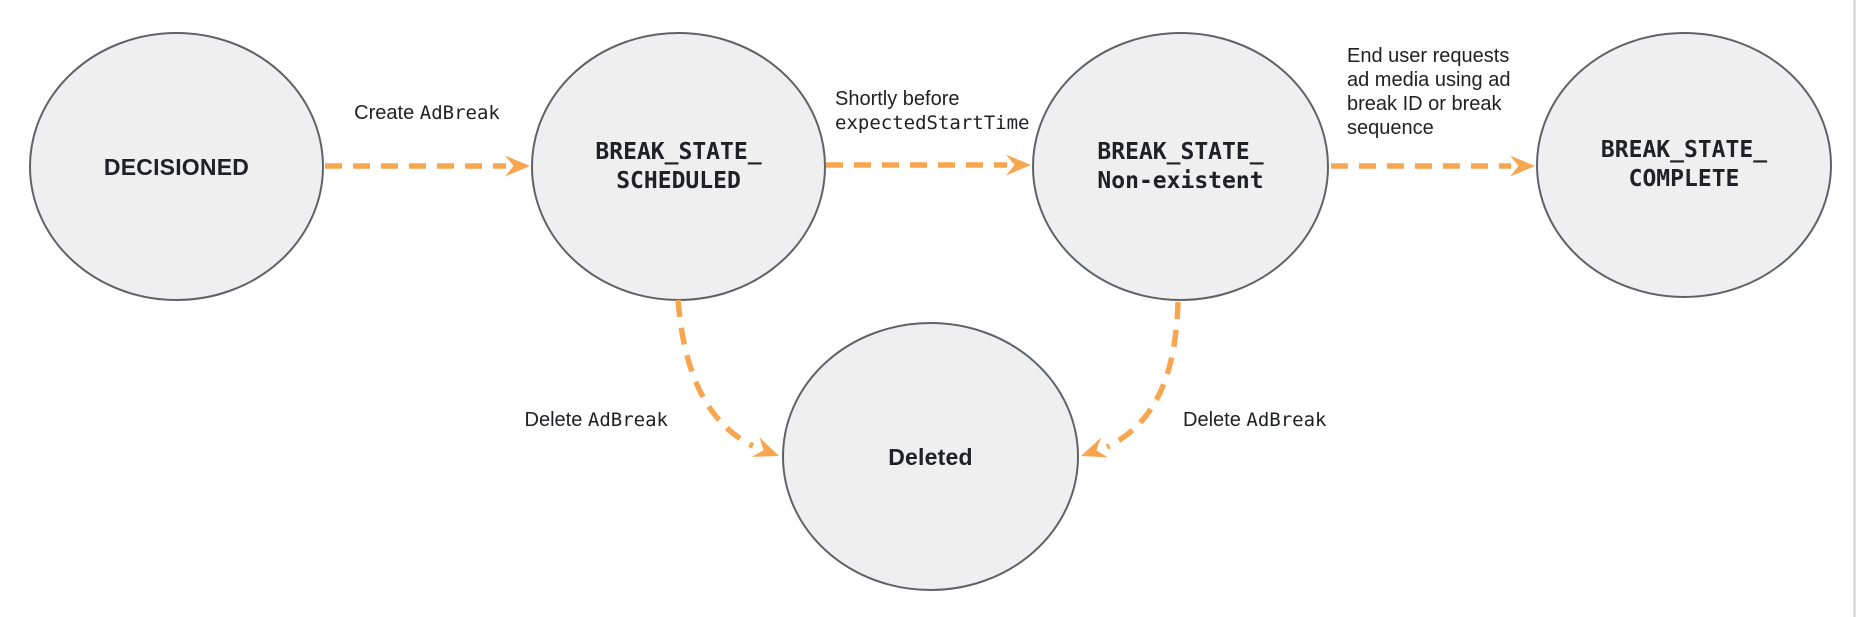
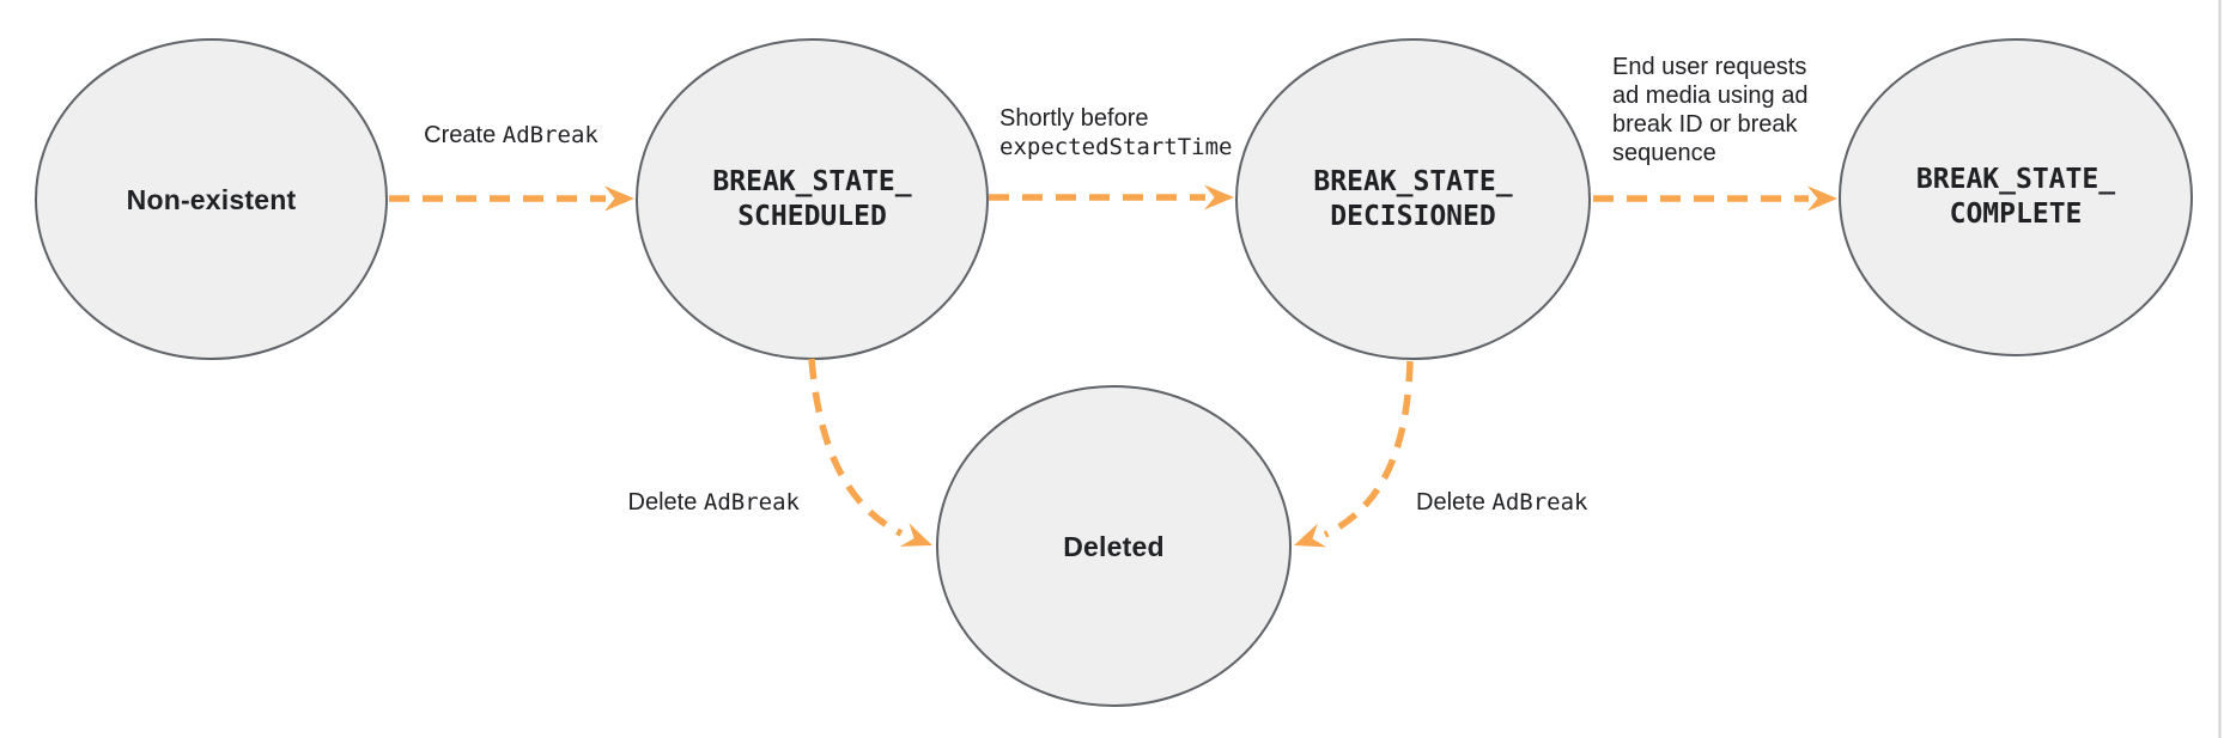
- DECISIONED
+ Non-existent
  BREAK_STATE_
  SCHEDULED
  BREAK_STATE_
- Non-existent
+ DECISIONED
  BREAK_STATE_
  COMPLETE
  Deleted
  Create AdBreak
  Shortly before
  expectedStartTime
  End user requests
  ad media using ad
  break ID or break
  sequence
  Delete AdBreak
  Delete AdBreak
